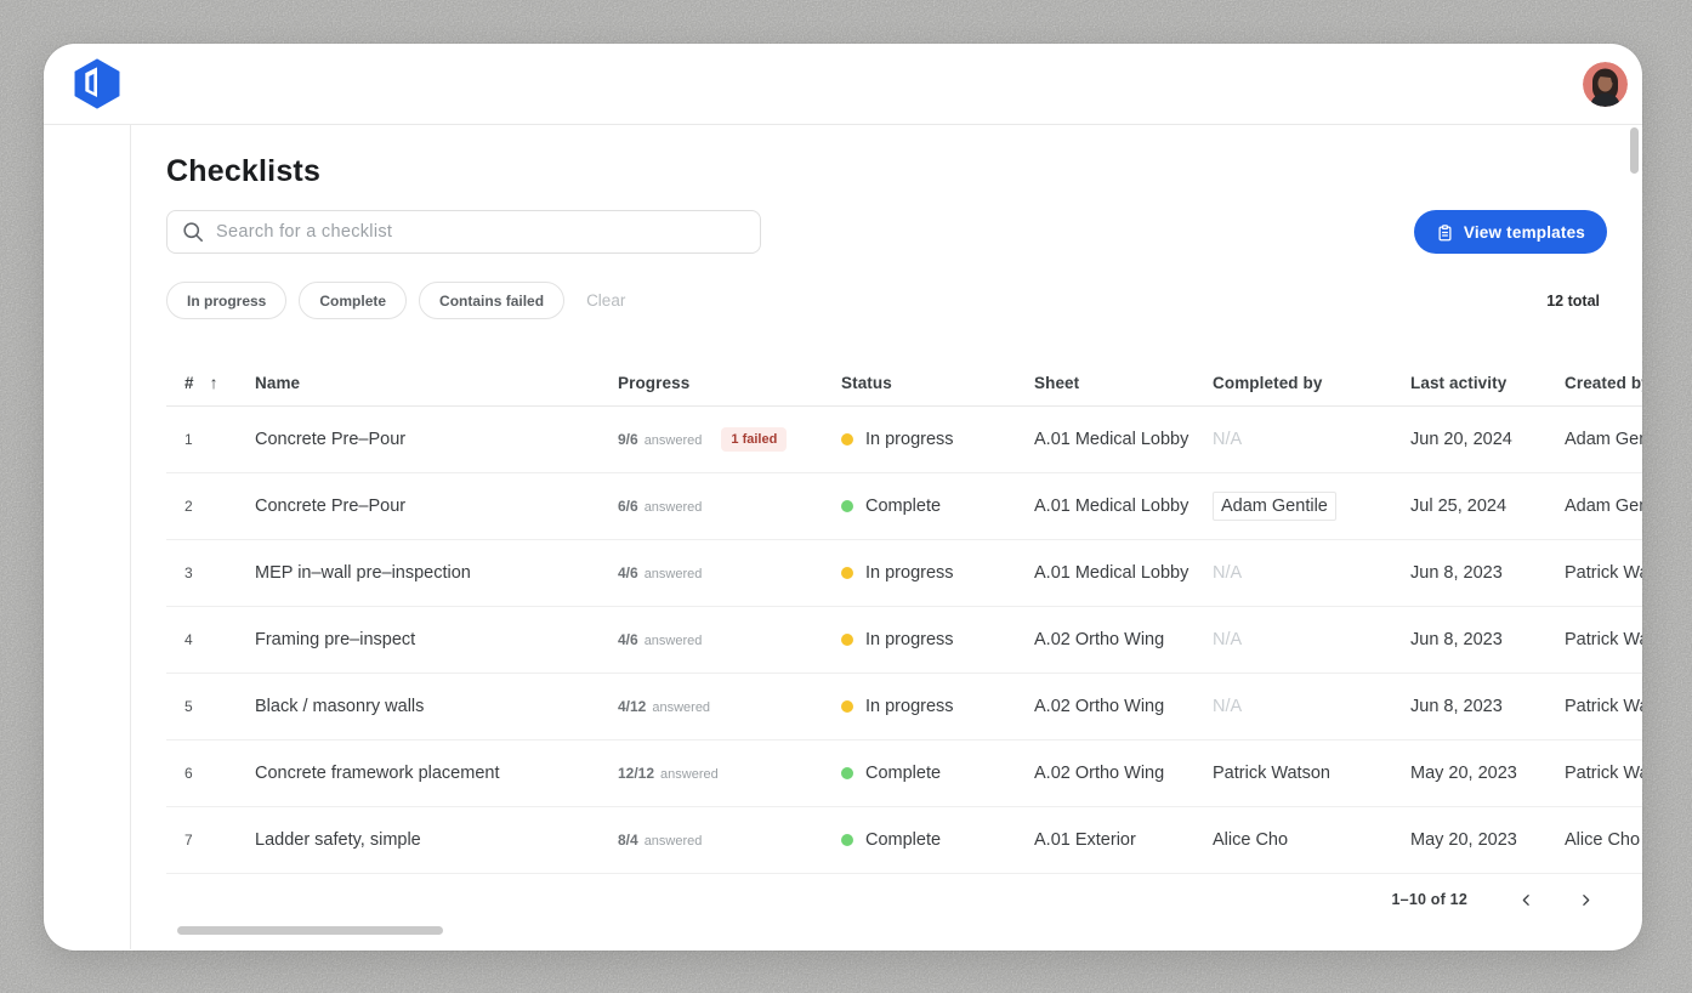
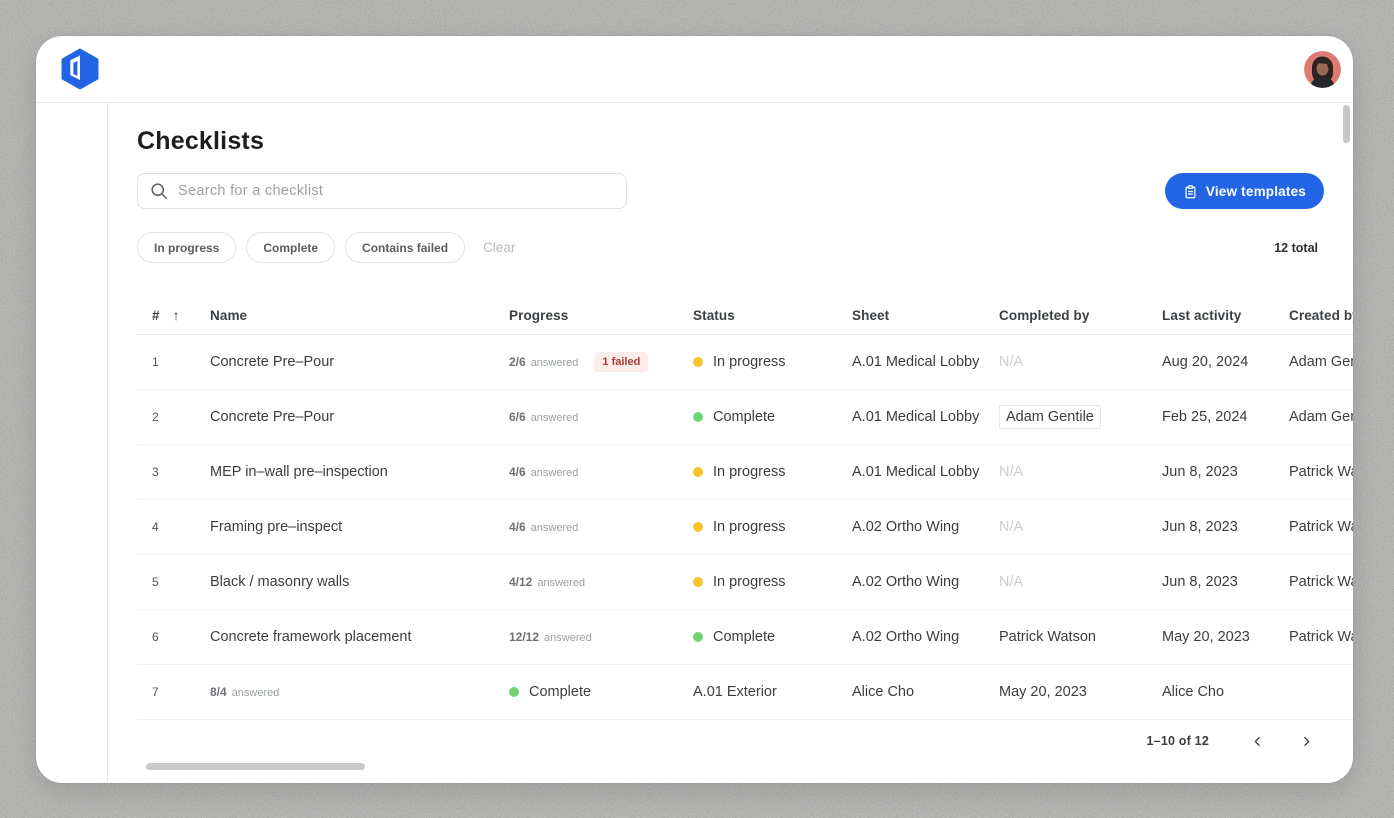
  Checklists
  Search for a checklist
  View templates
  In progress
  Complete
  Contains failed
  Clear
  12 total
  #
  ↑
  Name
  Progress
  Status
  Sheet
  Completed by
  Last activity
  Created b
  1
  Concrete Pre–Pour
- 9/6 answered
+ 2/6 answered
  1 failed
  In progress
  A.01 Medical Lobby
  N/A
- Jun 20, 2024
+ Aug 20, 2024
  2
  Concrete Pre–Pour
  6/6 answered
  Complete
  A.01 Medical Lobby
  Adam Gentile
- Jul 25, 2024
+ Feb 25, 2024
  3
  MEP in–wall pre–inspection
  4/6 answered
  In progress
  A.01 Medical Lobby
  N/A
  Jun 8, 2023
  4
  Framing pre–inspect
  4/6 answered
  In progress
  A.02 Ortho Wing
  N/A
  Jun 8, 2023
  5
  Black / masonry walls
  4/12 answered
  In progress
  A.02 Ortho Wing
  N/A
  Jun 8, 2023
  6
  Concrete framework placement
  12/12 answered
  Complete
  A.02 Ortho Wing
  Patrick Watson
  May 20, 2023
  7
- Ladder safety, simple
  8/4 answered
  Complete
  A.01 Exterior
  Alice Cho
  May 20, 2023
  Alice Cho
  1–10 of 12
